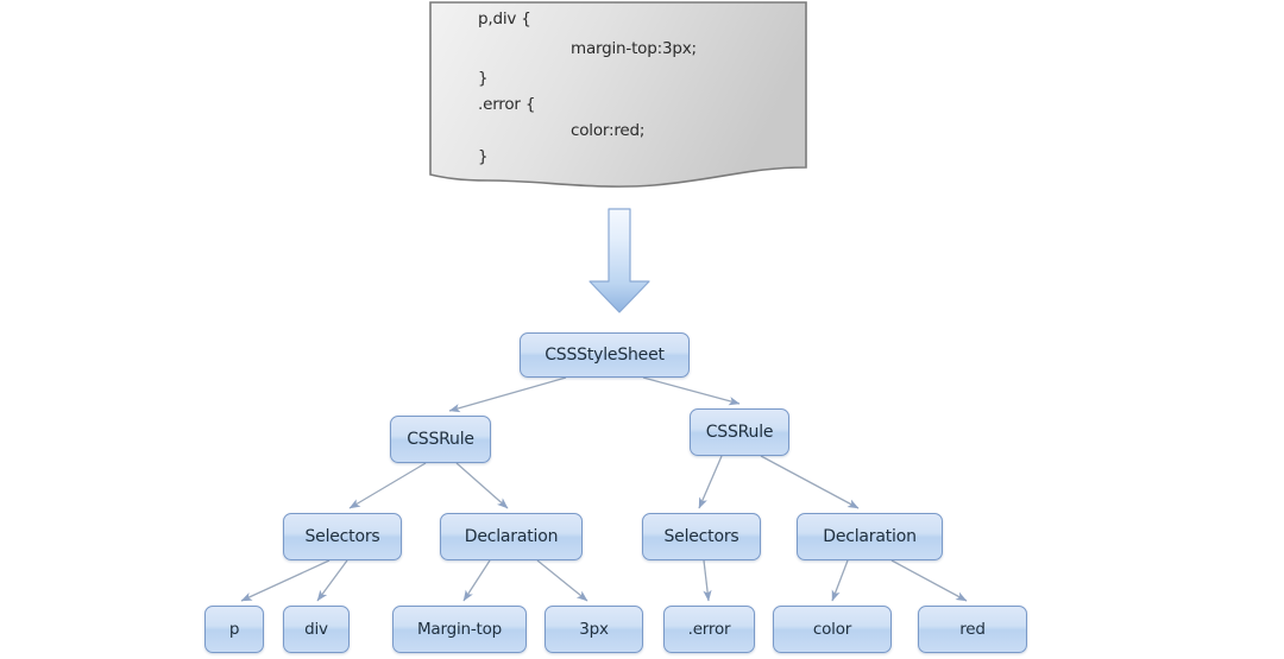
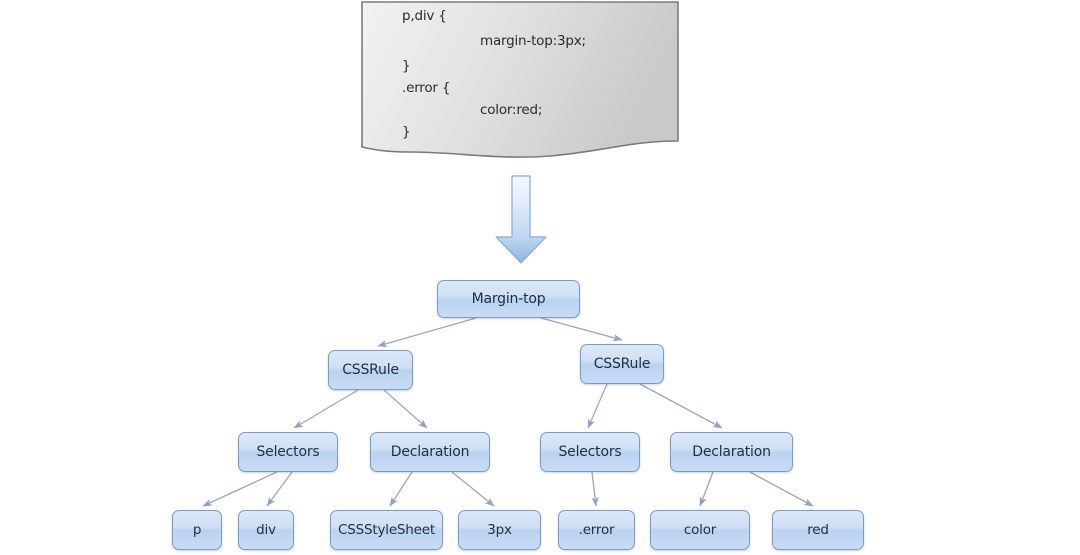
  p,div {
  margin-top:3px;
  }
  .error {
  color:red;
  }
- CSSStyleSheet
+ Margin-top
  CSSRule
  CSSRule
  Selectors
  Declaration
  Selectors
  Declaration
  p
  div
- Margin-top
+ CSSStyleSheet
  3px
  .error
  color
  red
